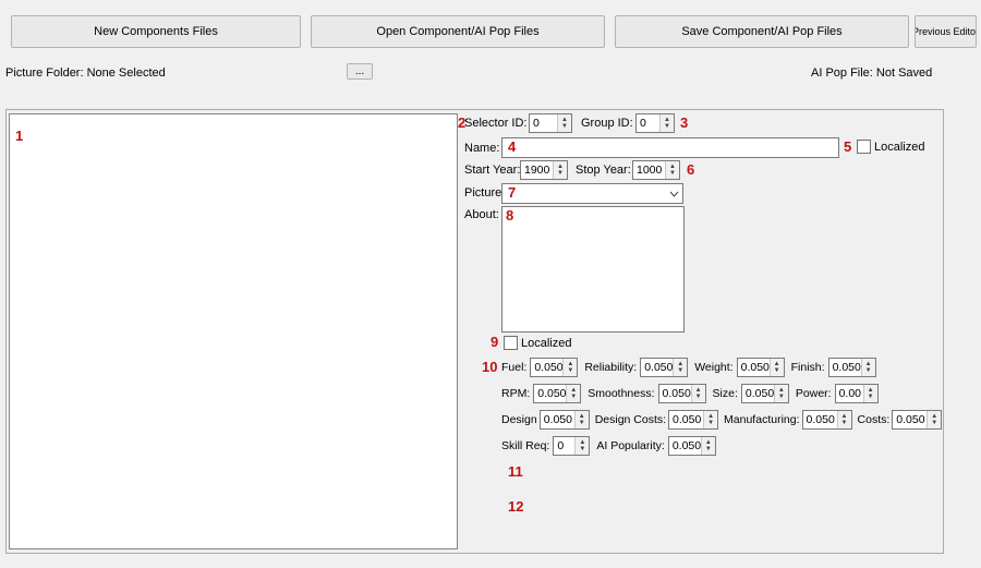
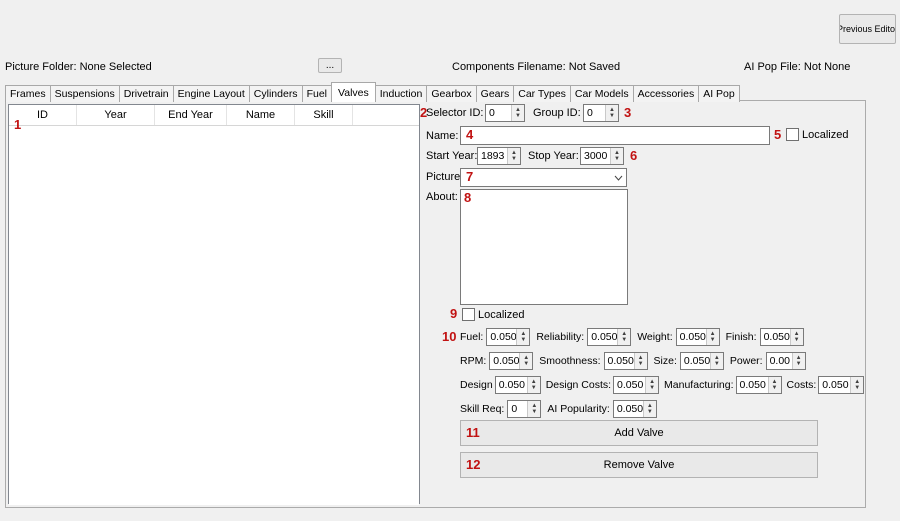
- New Components Files
- Open Component/AI Pop Files
- Save Component/AI Pop Files
  Previous Edito
  Picture Folder: None Selected
  ...
+ Components Filename: Not Saved
- AI Pop File: Not Saved
+ AI Pop File: Not None
+ Frames
+ Suspensions
+ Drivetrain
+ Engine Layout
+ Cylinders
+ Fuel
+ Valves
+ Induction
+ Gearbox
+ Gears
+ Car Types
+ Car Models
+ Accessories
+ AI Pop
+ ID
+ Year
+ End Year
+ Name
+ Skill
  Selector ID:
  0
  Group ID:
  0
  Name:
  Localized
  Start Year:
- 1900
+ 1893
  Stop Year:
- 1000
+ 3000
  Picture
  About:
  Localized
  Fuel:
  0.050
  Reliability:
  0.050
  Weight:
  0.050
  Finish:
  0.050
  RPM:
  0.050
  Smoothness:
  0.050
  Size:
  0.050
  Power:
  0.00
  Design
  0.050
  Design Costs:
  0.050
  Manufacturing:
  0.050
  Costs:
  0.050
  Skill Req:
  0
  AI Popularity:
  0.050
+ Add Valve
+ Remove Valve
  1
  2
  3
  4
  5
  6
  7
  8
  9
  10
  11
  12
